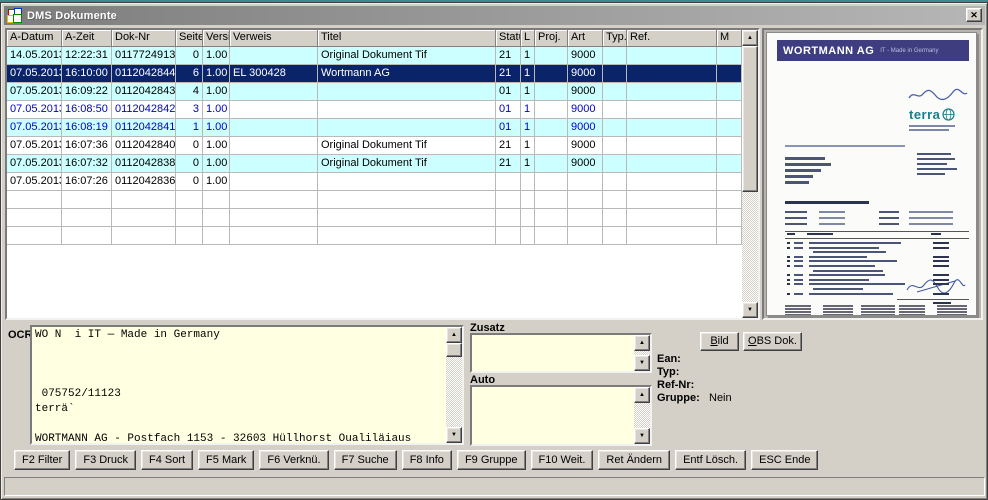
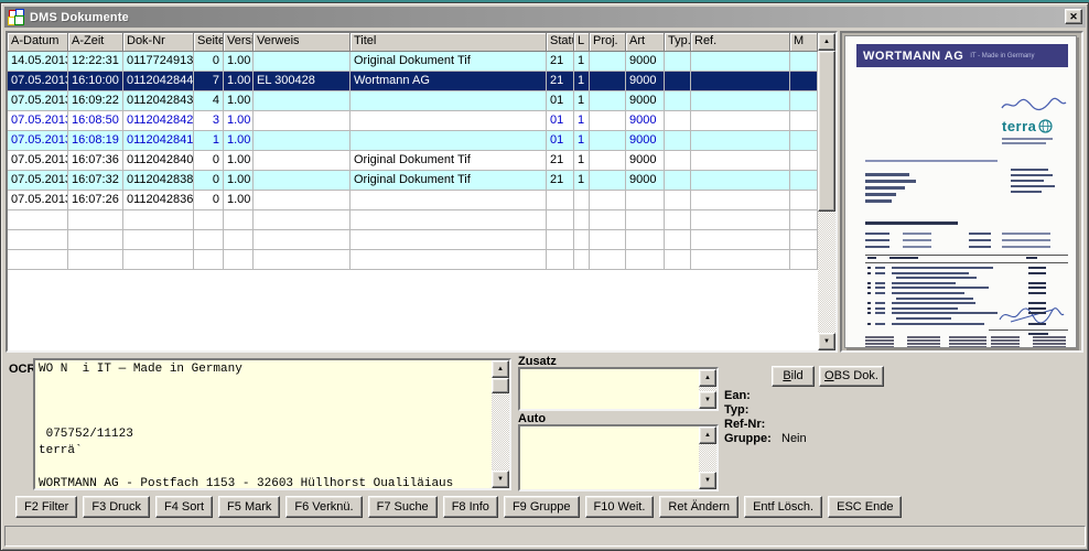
  DMS Dokumente
  ✕
  A-Datum
  A-Zeit
  Dok-Nr
  Seite
  Vers
  Verweis
  Titel
  Stat
  L
  Proj.
  Art
  Typ.
  Ref.
  M
  14.05.2013
  12:22:31
  0117724913
  0
  1.00
  Original Dokument Tif
  21
  1
  9000
  07.05.2013
  16:10:00
  0112042844
- 6
+ 7
  1.00
  EL 300428
  Wortmann AG
  21
  1
  9000
  07.05.2013
  16:09:22
  0112042843
  4
  1.00
  01
  1
  9000
  07.05.2013
  16:08:50
  0112042842
  3
  1.00
  01
  1
  9000
  07.05.2013
  16:08:19
  0112042841
  1
  1.00
  01
  1
  9000
  07.05.2013
  16:07:36
  0112042840
  0
  1.00
  Original Dokument Tif
  21
  1
  9000
  07.05.2013
  16:07:32
  0112042838
  0
  1.00
  Original Dokument Tif
  21
  1
  9000
  07.05.2013
  16:07:26
  0112042836
  0
  1.00
  WORTMANN AG
  terra
  OCR
  WO N i IT — Made in Germany
  075752/11123
  terrä`
  WORTMANN AG - Postfach 1153 - 32603 Hüllhorst Oualiläiaus
  Zusatz
  Auto
  Bild
  OBS Dok.
  Ean:
  Typ:
  Ref-Nr:
  Gruppe:
  Nein
  F2 Filter
  F3 Druck
  F4 Sort
  F5 Mark
  F6 Verknü.
  F7 Suche
  F8 Info
  F9 Gruppe
  F10 Weit.
  Ret Ändern
  Entf Lösch.
  ESC Ende
